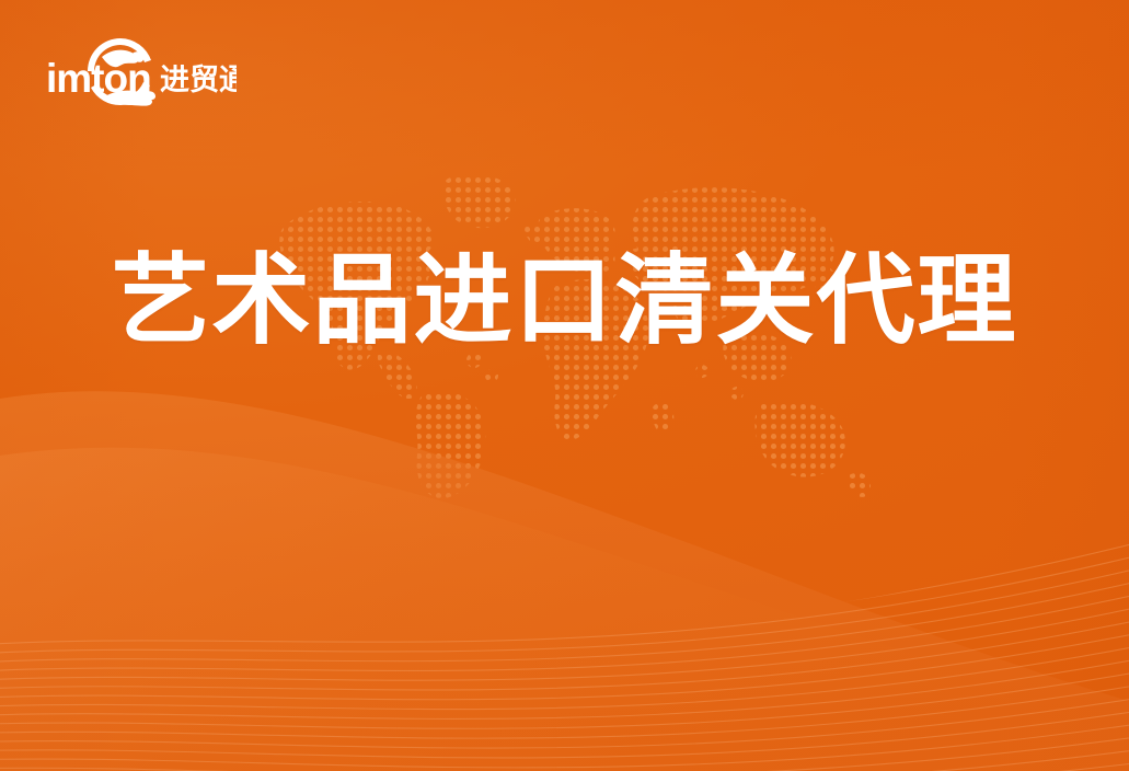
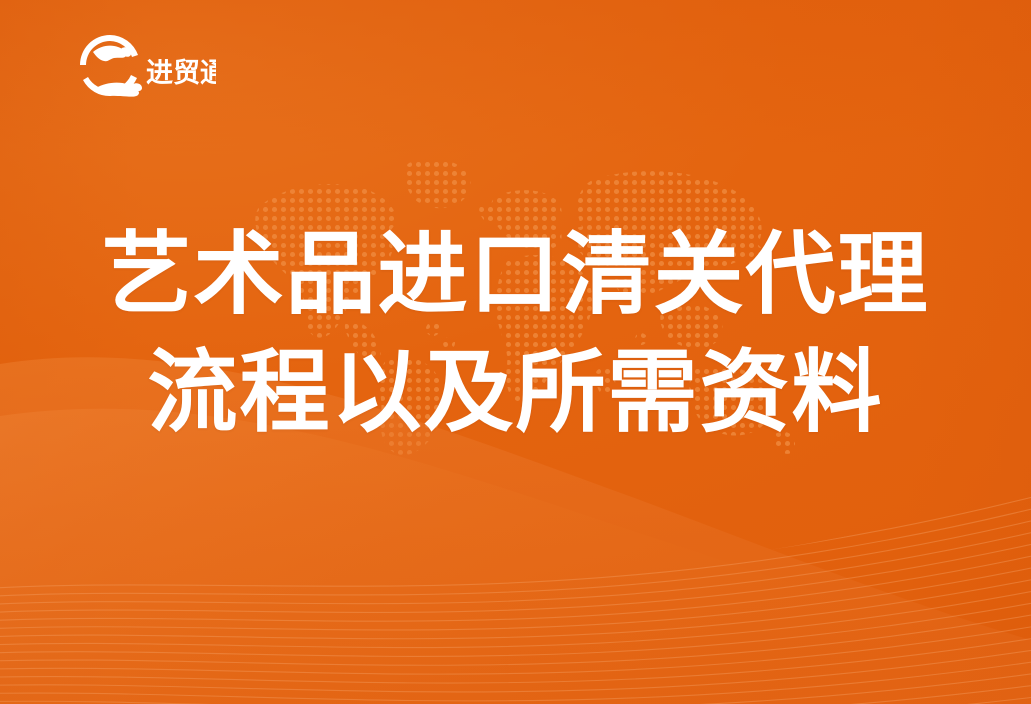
- imton
  进贸通
  艺术品进口清关代理
+ 流程以及所需资料
